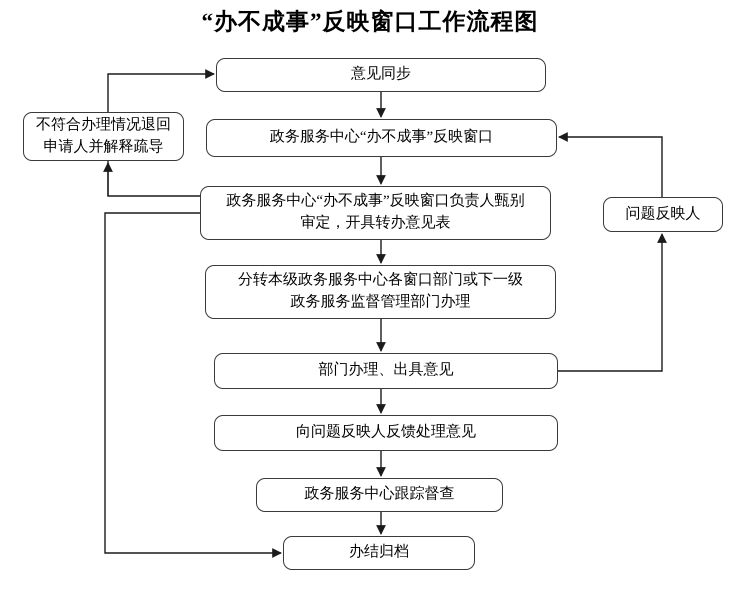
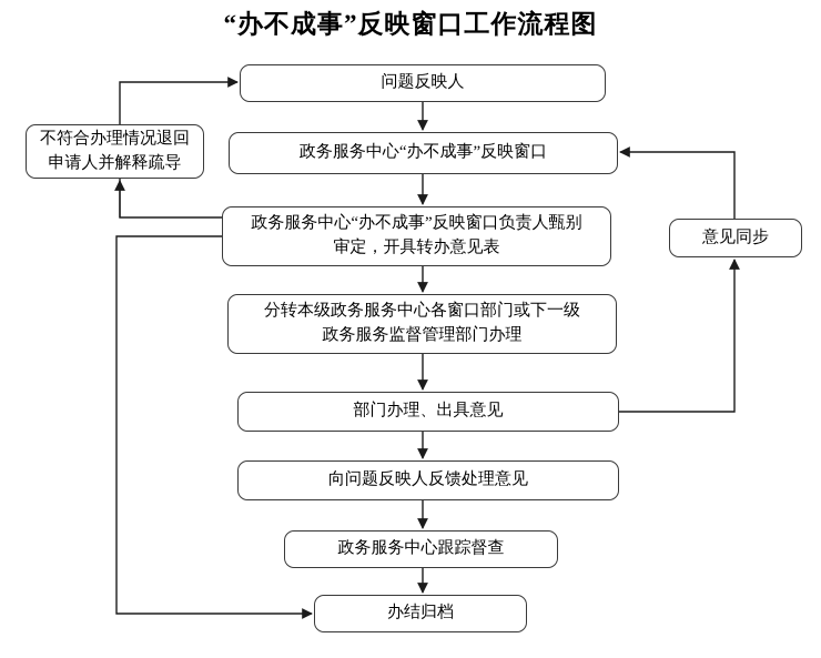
  “办不成事”反映窗口工作流程图
- 意见同步
+ 问题反映人
  政务服务中心“办不成事”反映窗口
  不符合办理情况退回
  申请人并解释疏导
  政务服务中心“办不成事”反映窗口负责人甄别
  审定，开具转办意见表
  分转本级政务服务中心各窗口部门或下一级
  政务服务监督管理部门办理
  部门办理、出具意见
  向问题反映人反馈处理意见
  政务服务中心跟踪督查
  办结归档
- 问题反映人
+ 意见同步
